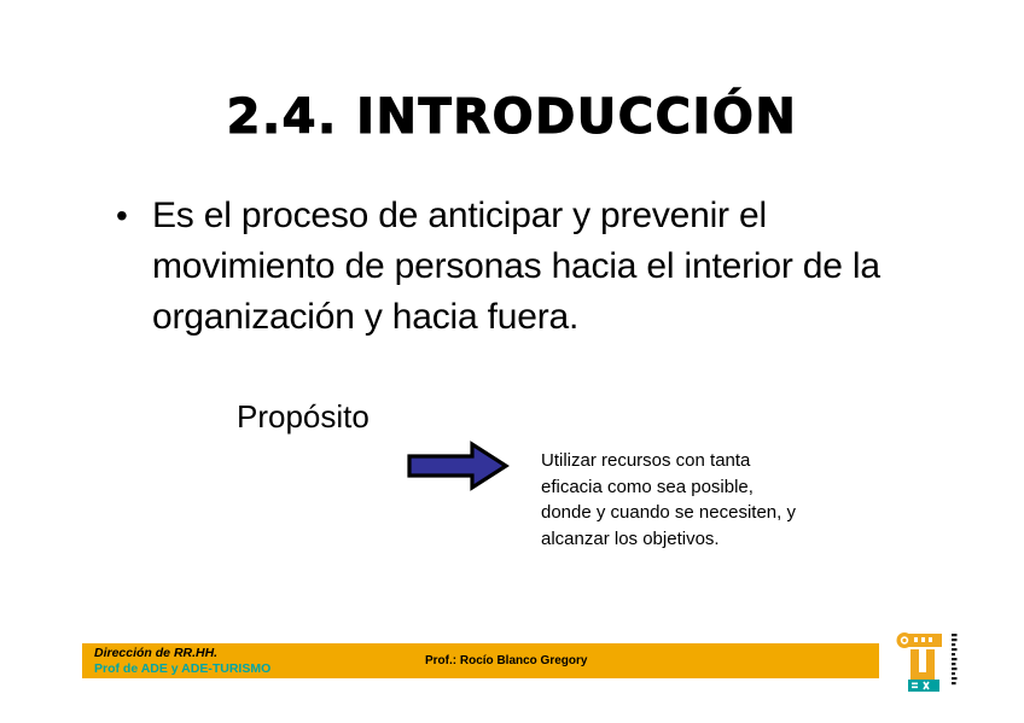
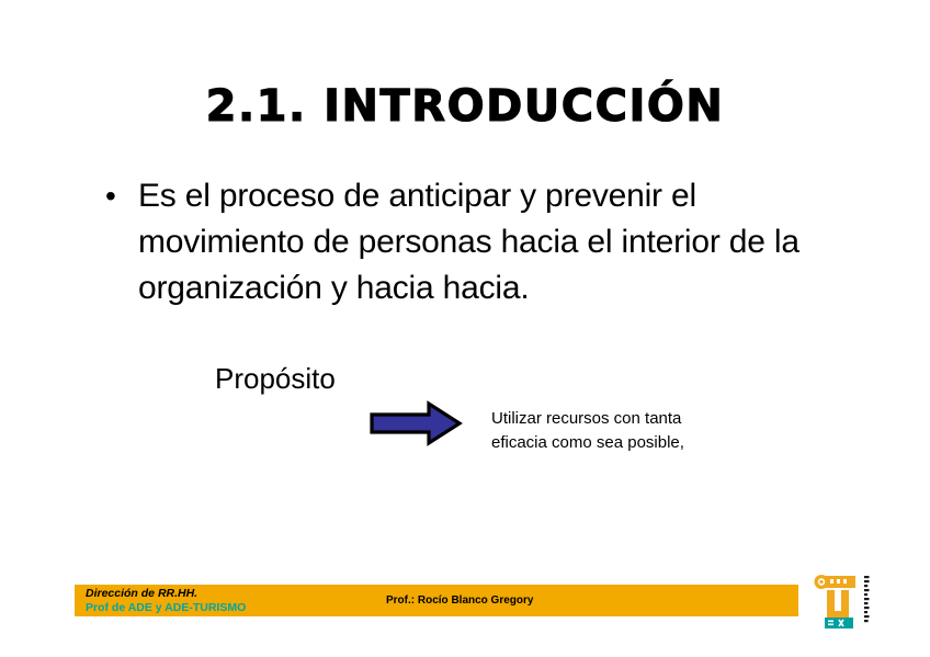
- 2.4. INTRODUCCIÓN
+ 2.1. INTRODUCCIÓN
  •
- Es el proceso de anticipar y prevenir el movimiento de personas hacia el interior de la organización y hacia fuera.
+ Es el proceso de anticipar y prevenir el movimiento de personas hacia el interior de la organización y hacia hacia.
  Propósito
  Utilizar recursos con tanta
  eficacia como sea posible,
- donde y cuando se necesiten, y
- alcanzar los objetivos.
  Dirección de RR.HH.
  Prof de ADE y ADE-TURISMO
  Prof.: Rocío Blanco Gregory
